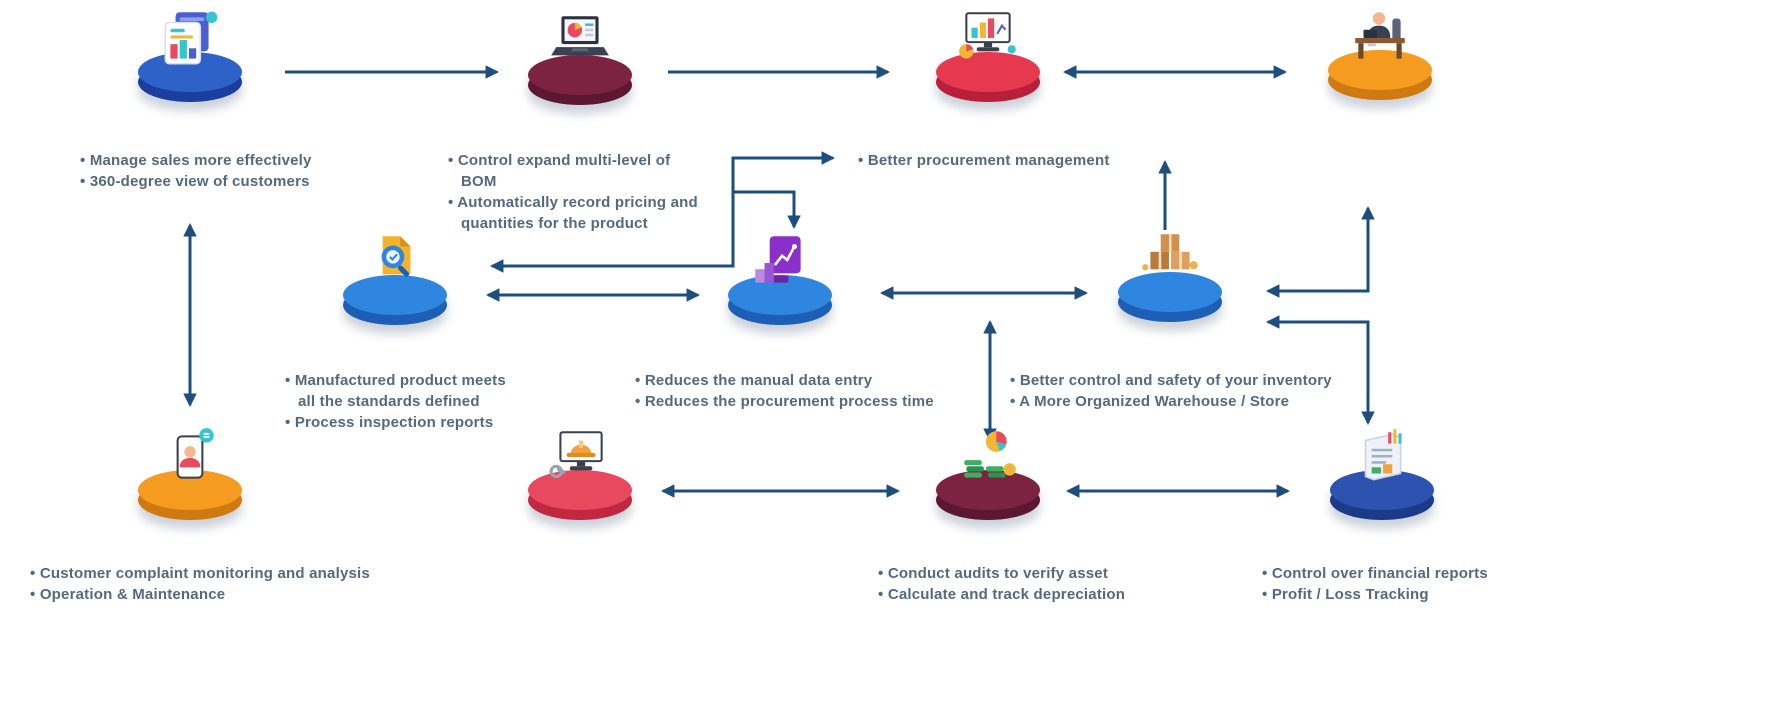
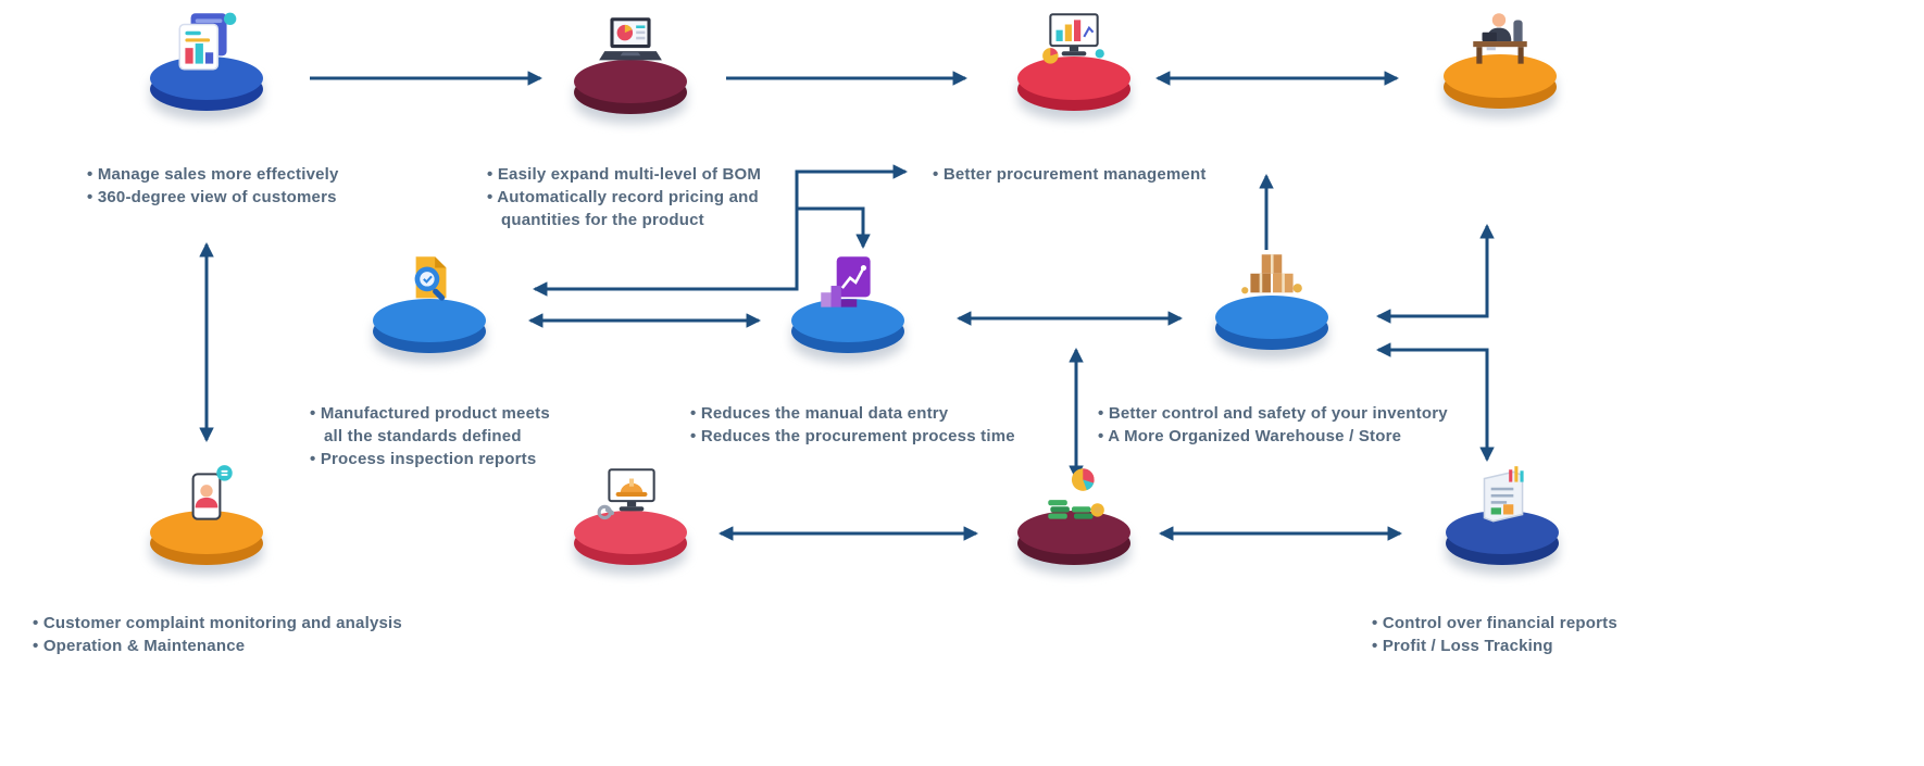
  • Manage sales more effectively
  • 360-degree view of customers
- • Control expand multi-level of BOM
+ • Easily expand multi-level of BOM
  • Automatically record pricing and quantities for the product
  • Better procurement management
  • Manufactured product meets all the standards defined
  • Process inspection reports
  • Reduces the manual data entry
  • Reduces the procurement process time
  • Better control and safety of your inventory
  • A More Organized Warehouse / Store
  • Customer complaint monitoring and analysis
  • Operation & Maintenance
- • Conduct audits to verify asset
- • Calculate and track depreciation
  • Control over financial reports
  • Profit / Loss Tracking
